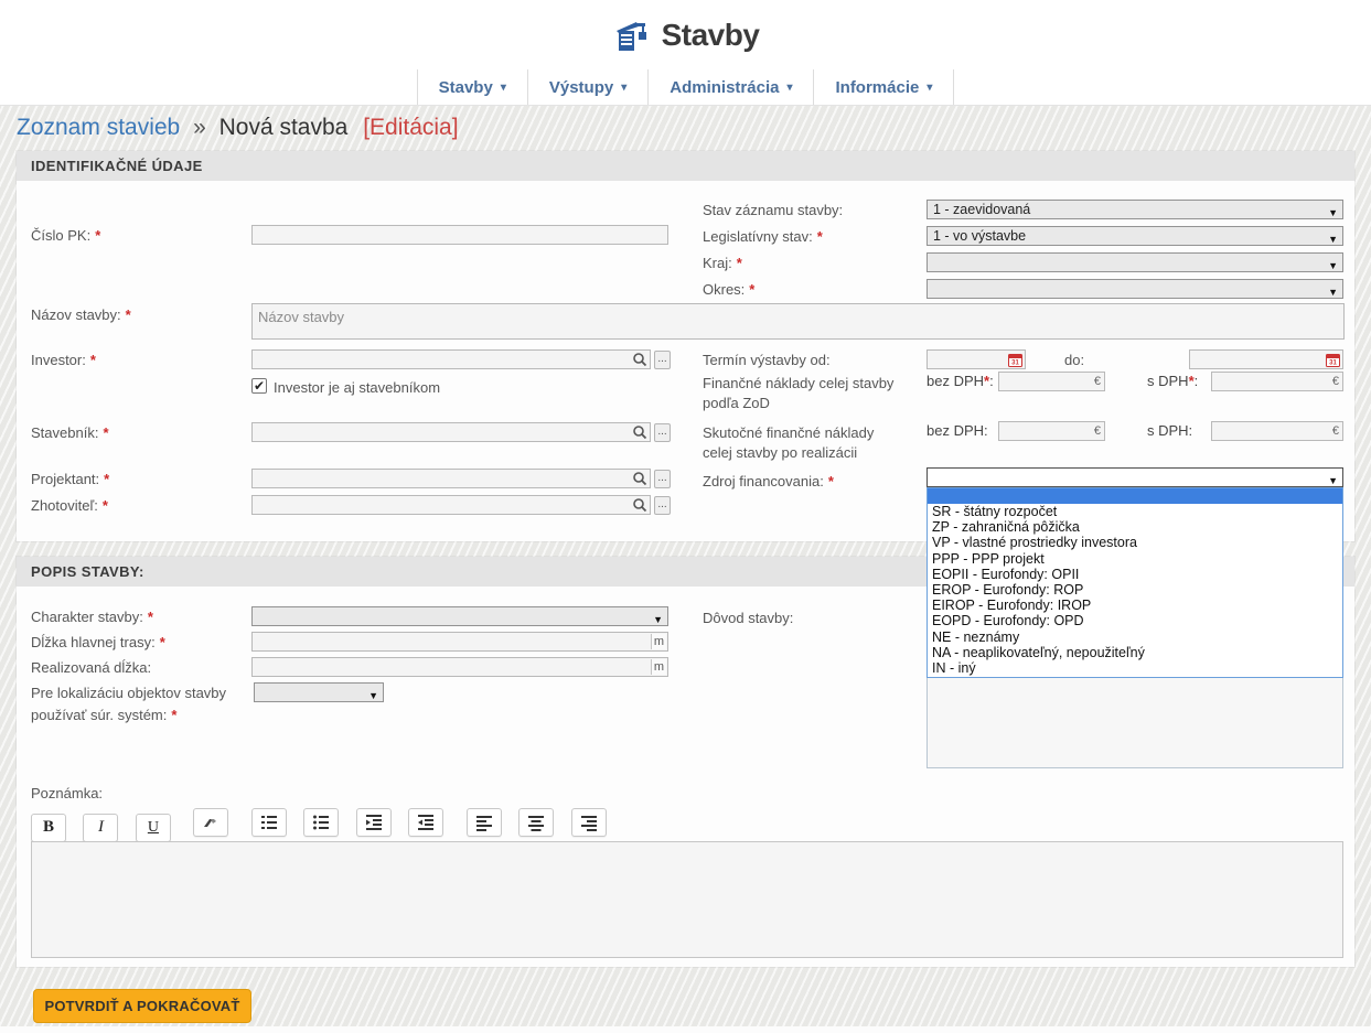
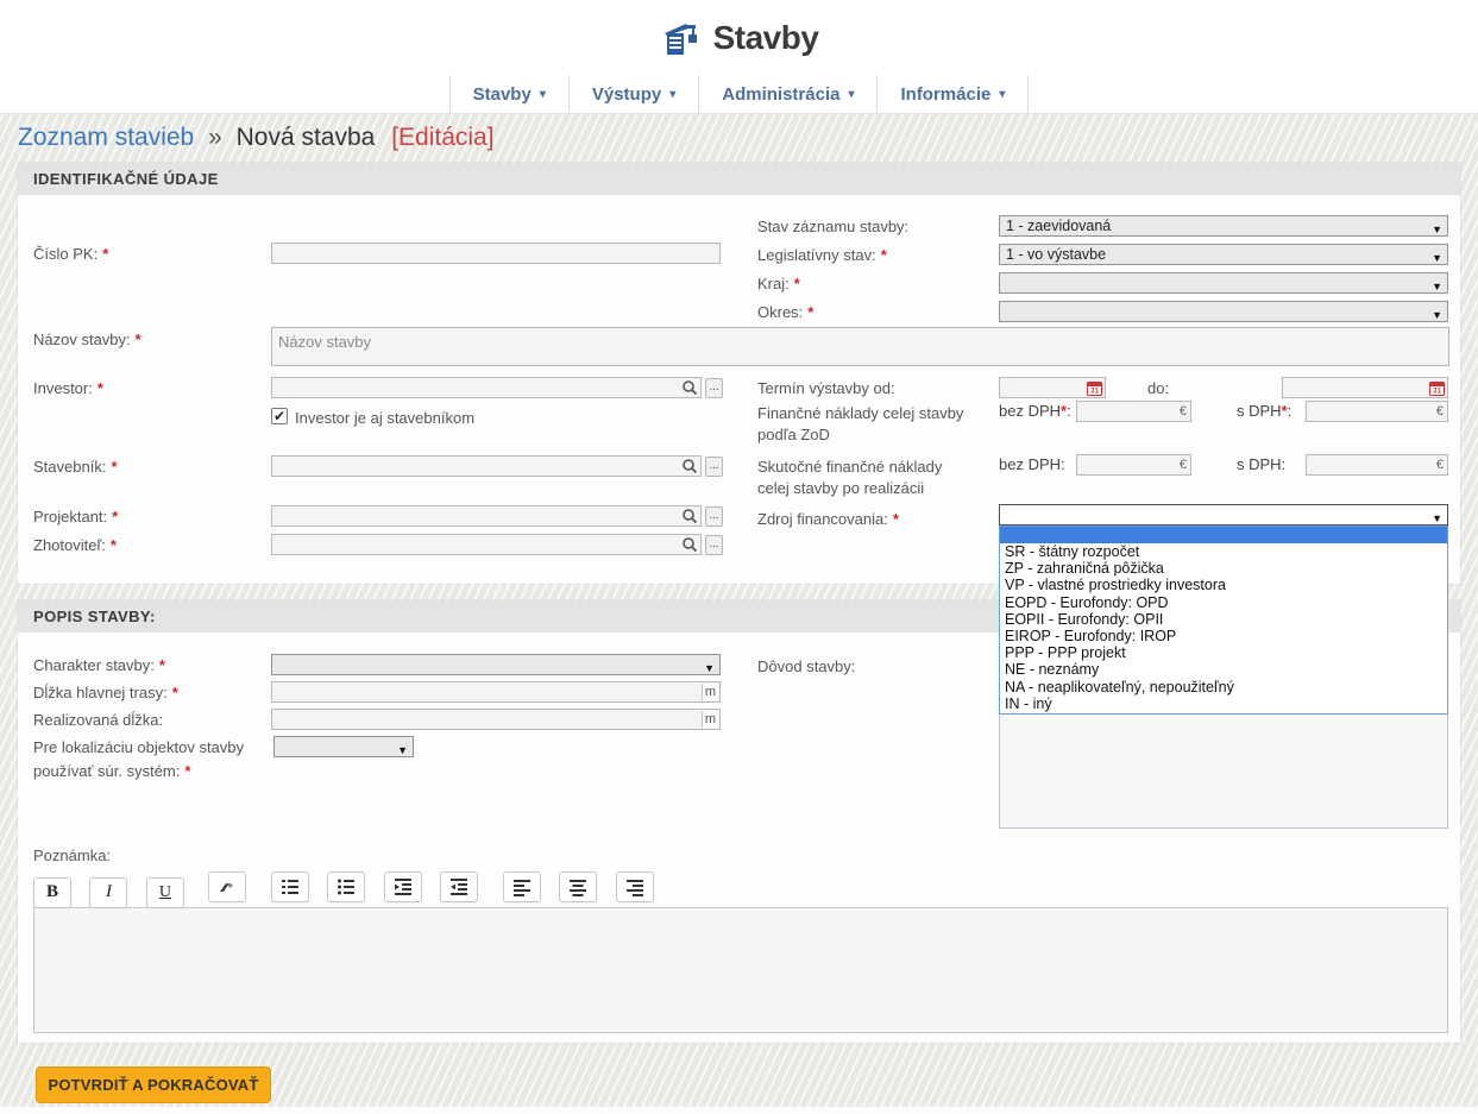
  Stavby
  Stavby
  ▾
  Výstupy
  ▾
  Administrácia
  ▾
  Informácie
  ▾
  Zoznam stavieb » Nová stavba [Editácia]
  IDENTIFIKAČNÉ ÚDAJE
  Stav záznamu stavby:
  1 - zaevidovaná
  ▼
  Číslo PK: *
  Legislatívny stav: *
  1 - vo výstavbe
  ▼
  Kraj: *
  ▼
  Okres: *
  ▼
  Názov stavby: *
  Názov stavby
  Investor: *
  ...
  Termín výstavby od:
  do:
  ✔
  Investor je aj stavebníkom
  Finančné náklady celej stavby
  podľa ZoD
  bez DPH*:
  €
  s DPH*:
  €
  Stavebník: *
  ...
  Skutočné finančné náklady
  celej stavby po realizácii
  bez DPH:
  €
  s DPH:
  €
  Projektant: *
  ...
  Zdroj financovania: *
  ▼
  Zhotoviteľ: *
  ...
  POPIS STAVBY:
  Charakter stavby: *
  ▼
  Dĺžka hlavnej trasy: *
  m
  Realizovaná dĺžka:
  m
  Pre lokalizáciu objektov stavby
  používať súr. systém: *
  ▼
  Dôvod stavby:
  Poznámka:
  B
  I
  U
  SR - štátny rozpočet
  ZP - zahraničná pôžička
  VP - vlastné prostriedky investora
- PPP - PPP projekt
+ EOPD - Eurofondy: OPD
  EOPII - Eurofondy: OPII
- EROP - Eurofondy: ROP
  EIROP - Eurofondy: IROP
- EOPD - Eurofondy: OPD
+ PPP - PPP projekt
  NE - neznámy
  NA - neaplikovateľný, nepoužiteľný
  IN - iný
  POTVRDIŤ A POKRAČOVAŤ
